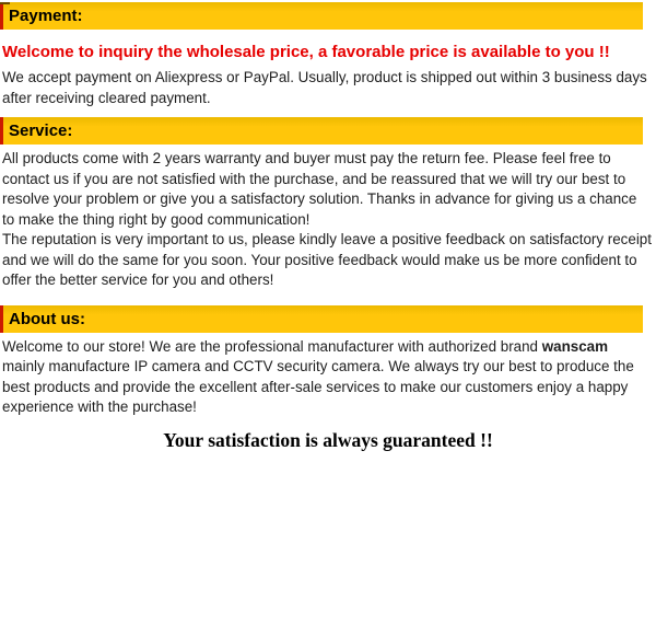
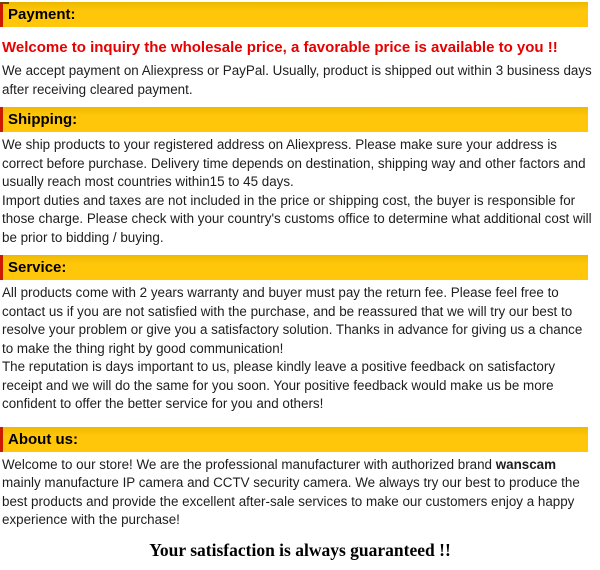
  Payment:
  Welcome to inquiry the wholesale price, a favorable price is available to you !!
  We accept payment on Aliexpress or PayPal. Usually, product is shipped out within 3 business days after receiving cleared payment.
+ Shipping:
+ We ship products to your registered address on Aliexpress. Please make sure your address is correct before purchase. Delivery time depends on destination, shipping way and other factors and usually reach most countries within15 to 45 days.
+ Import duties and taxes are not included in the price or shipping cost, the buyer is responsible for those charge. Please check with your country's customs office to determine what additional cost will be prior to bidding / buying.
  Service:
  All products come with 2 years warranty and buyer must pay the return fee. Please feel free to contact us if you are not satisfied with the purchase, and be reassured that we will try our best to resolve your problem or give you a satisfactory solution. Thanks in advance for giving us a chance to make the thing right by good communication!
- The reputation is very important to us, please kindly leave a positive feedback on satisfactory receipt and we will do the same for you soon. Your positive feedback would make us be more confident to offer the better service for you and others!
+ The reputation is days important to us, please kindly leave a positive feedback on satisfactory receipt and we will do the same for you soon. Your positive feedback would make us be more confident to offer the better service for you and others!
  About us:
  Welcome to our store! We are the professional manufacturer with authorized brand wanscam mainly manufacture IP camera and CCTV security camera. We always try our best to produce the best products and provide the excellent after-sale services to make our customers enjoy a happy experience with the purchase!
  Your satisfaction is always guaranteed !!
